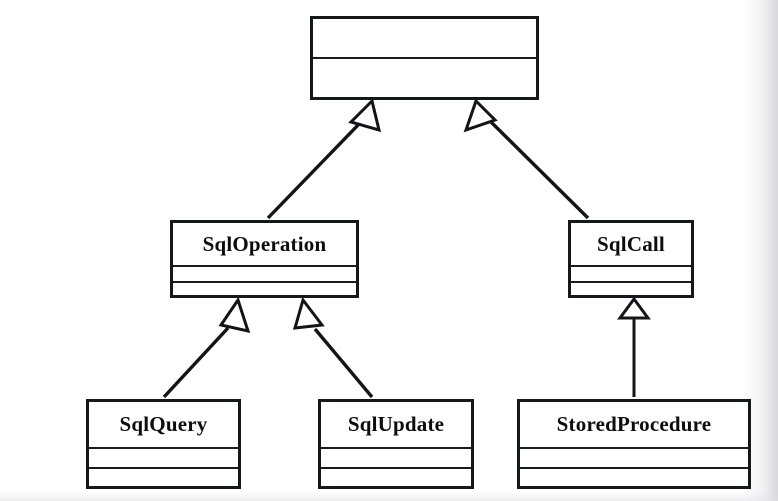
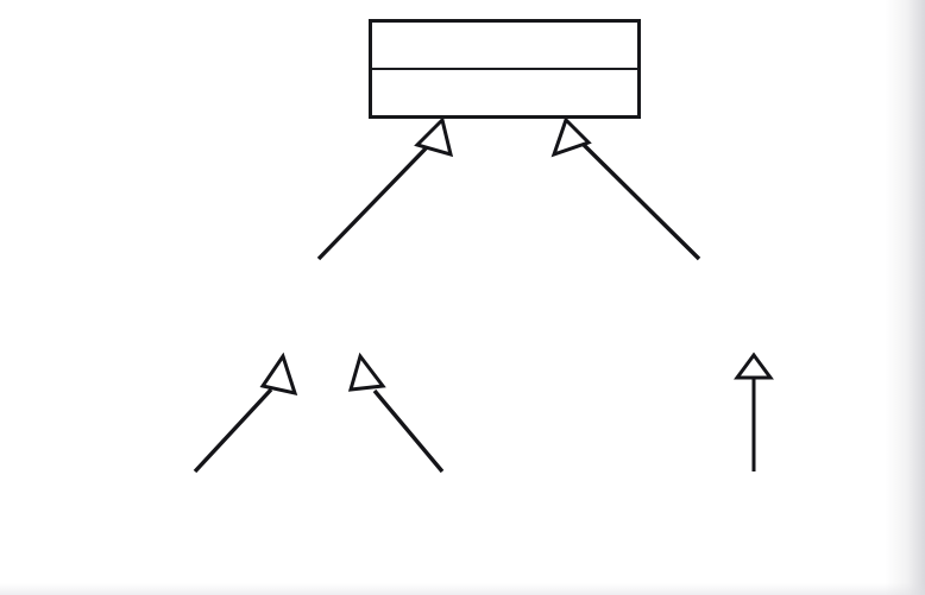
- SqlOperation
- SqlCall
- SqlQuery
- SqlUpdate
- StoredProcedure
